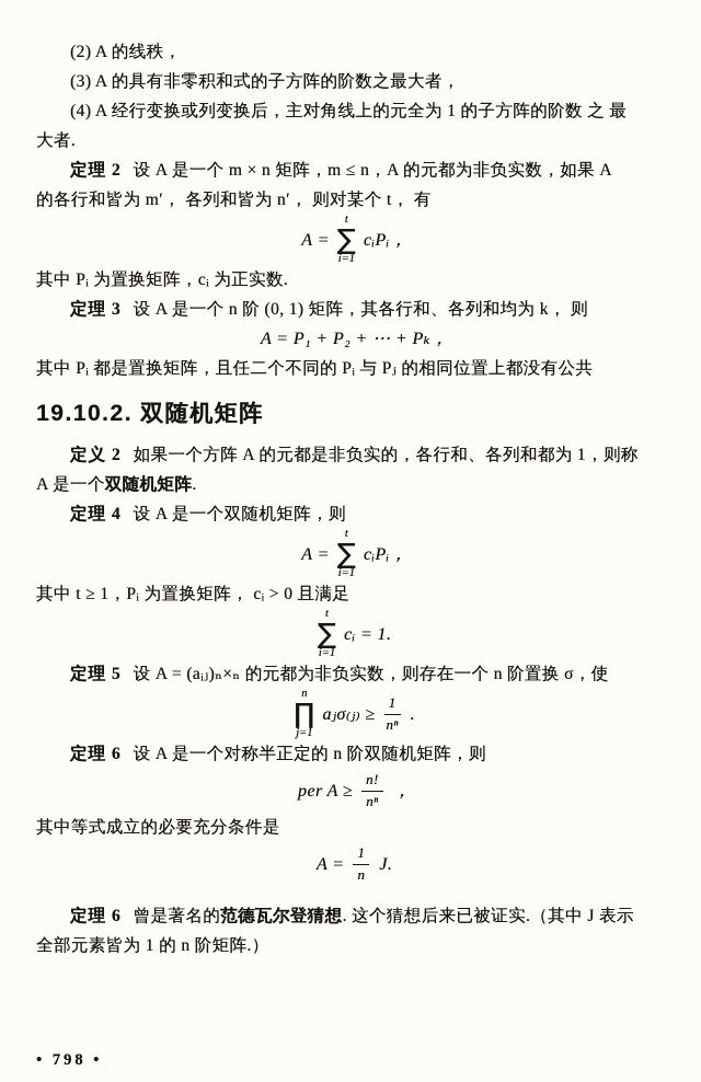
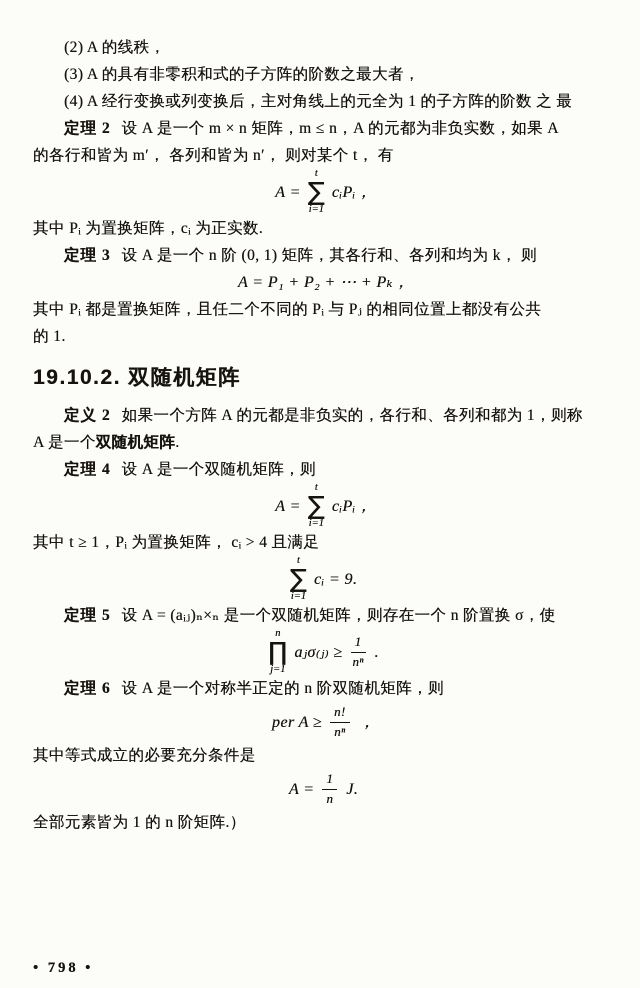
  (2) A 的线秩，
  (3) A 的具有非零积和式的子方阵的阶数之最大者，
  (4) A 经行变换或列变换后，主对角线上的元全为 1 的子方阵的阶数 之 最
- 大者.
  定理 2 设 A 是一个 m × n 矩阵，m ≤ n，A 的元都为非负实数，如果 A
  的各行和皆为 m′， 各列和皆为 n′， 则对某个 t， 有
  A =
  t
  ∑
  i=1
  cᵢPᵢ，
  其中 Pᵢ 为置换矩阵，cᵢ 为正实数.
  定理 3 设 A 是一个 n 阶 (0, 1) 矩阵，其各行和、各列和均为 k， 则
  A = P₁ + P₂ + ⋯ + Pₖ，
  其中 Pᵢ 都是置换矩阵，且任二个不同的 Pᵢ 与 Pⱼ 的相同位置上都没有公共
+ 的 1.
  19.10.2. 双随机矩阵
  定义 2 如果一个方阵 A 的元都是非负实的，各行和、各列和都为 1，则称
  A 是一个双随机矩阵.
  定理 4 设 A 是一个双随机矩阵，则
  A =
  t
  ∑
  i=1
  cᵢPᵢ，
- 其中 t ≥ 1，Pᵢ 为置换矩阵， cᵢ > 0 且满足
+ 其中 t ≥ 1，Pᵢ 为置换矩阵， cᵢ > 4 且满足
  t
  ∑
  i=1
- cᵢ = 1.
+ cᵢ = 9.
- 定理 5 设 A = (aᵢⱼ)ₙ×ₙ 的元都为非负实数，则存在一个 n 阶置换 σ，使
+ 定理 5 设 A = (aᵢⱼ)ₙ×ₙ 是一个双随机矩阵，则存在一个 n 阶置换 σ，使
  n
  ∏
  j=1
  aⱼσ₍ⱼ₎ ≥
  1
  nⁿ
  .
  定理 6 设 A 是一个对称半正定的 n 阶双随机矩阵，则
  per A ≥
  n!
  nⁿ
  ，
  其中等式成立的必要充分条件是
  A =
  1
  n
  J.
- 定理 6 曾是著名的范德瓦尔登猜想. 这个猜想后来已被证实.（其中 J 表示
  全部元素皆为 1 的 n 阶矩阵.）
  • 798 •
